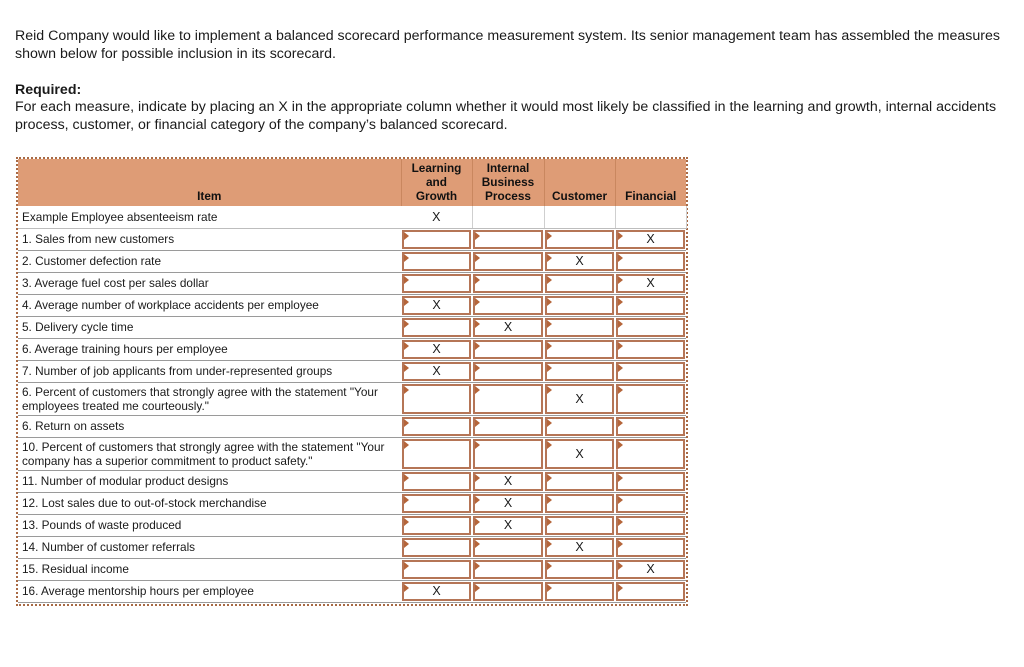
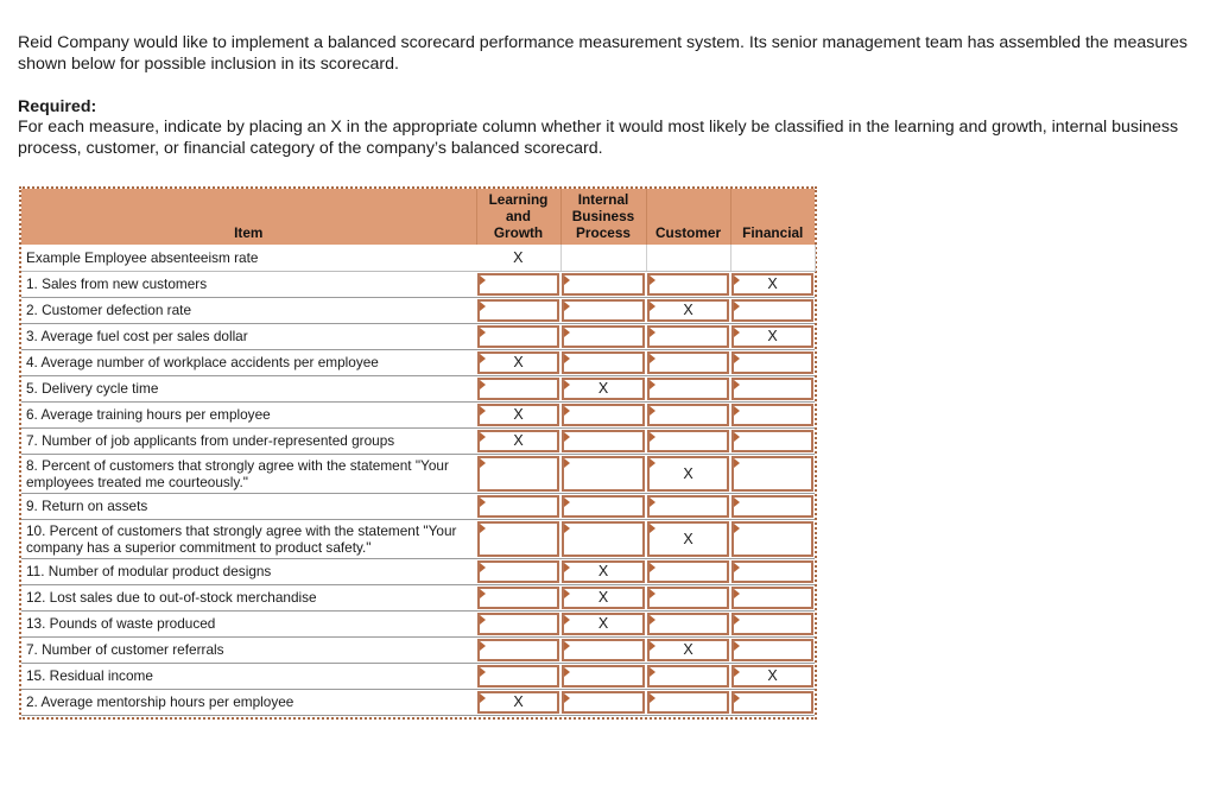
  Reid Company would like to implement a balanced scorecard performance measurement system. Its senior management team has assembled the measures shown below for possible inclusion in its scorecard.
  Required:
- For each measure, indicate by placing an X in the appropriate column whether it would most likely be classified in the learning and growth, internal accidents process, customer, or financial category of the company’s balanced scorecard.
+ For each measure, indicate by placing an X in the appropriate column whether it would most likely be classified in the learning and growth, internal business process, customer, or financial category of the company’s balanced scorecard.
  Item	Learning and Growth	Internal Business Process	Customer	Financial
  Example Employee absenteeism rate	X
  1. Sales from new customers				X
  2. Customer defection rate			X
  3. Average fuel cost per sales dollar				X
  4. Average number of workplace accidents per employee	X
  5. Delivery cycle time		X
  6. Average training hours per employee	X
  7. Number of job applicants from under-represented groups	X
- 6. Percent of customers that strongly agree with the statement "Your employees treated me courteously."			X
+ 8. Percent of customers that strongly agree with the statement "Your employees treated me courteously."			X
- 6. Return on assets
+ 9. Return on assets
  10. Percent of customers that strongly agree with the statement "Your company has a superior commitment to product safety."			X
  11. Number of modular product designs		X
  12. Lost sales due to out-of-stock merchandise		X
  13. Pounds of waste produced		X
- 14. Number of customer referrals			X
+ 7. Number of customer referrals			X
  15. Residual income				X
- 16. Average mentorship hours per employee	X
+ 2. Average mentorship hours per employee	X
